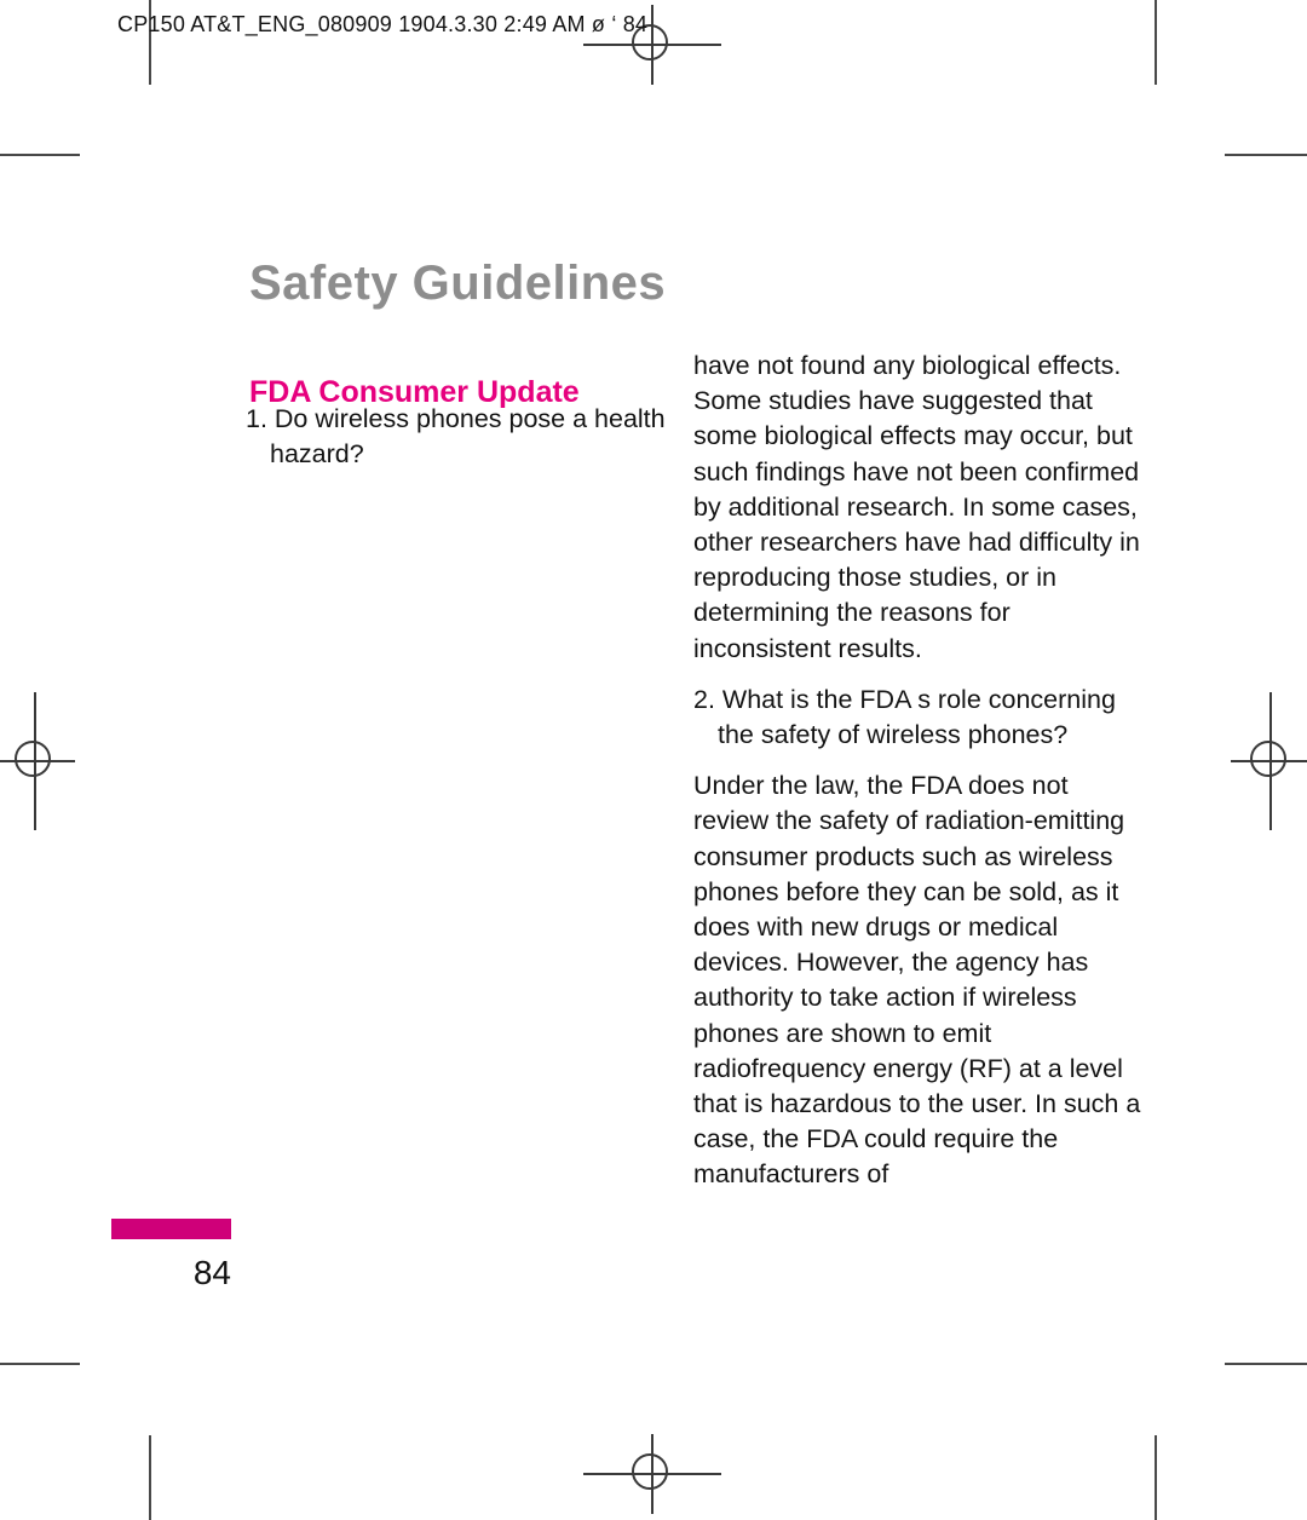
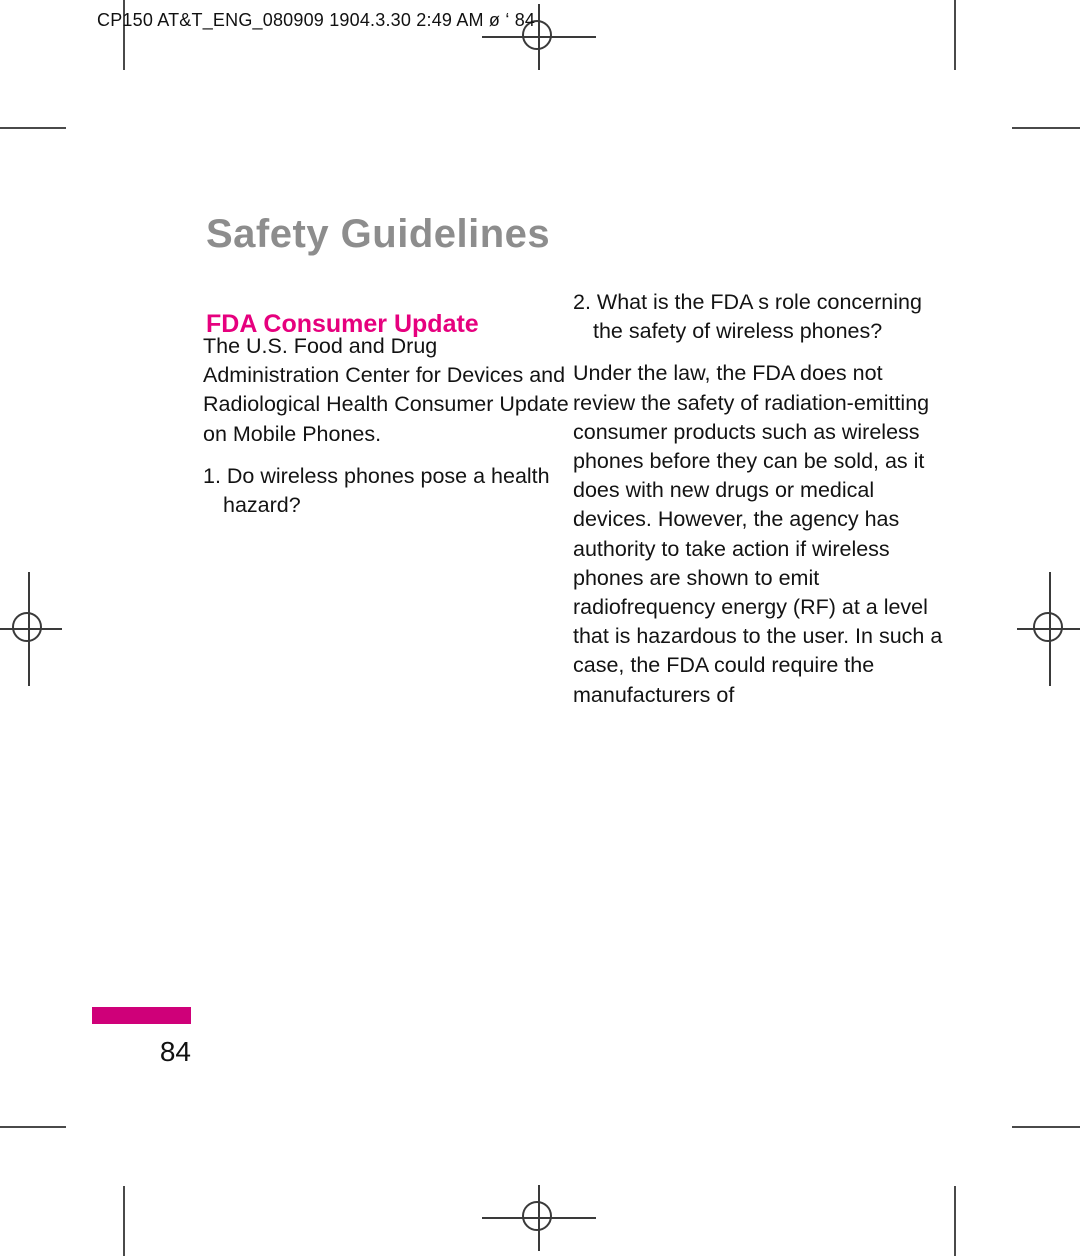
  CP150 AT&T_ENG_080909 1904.3.30 2:49 AM ø ‘ 84
  Safety Guidelines
  FDA Consumer Update
+ The U.S. Food and Drug Administration Center for Devices and Radiological Health Consumer Update on Mobile Phones.
  1. Do wireless phones pose a health hazard?
- have not found any biological effects. Some studies have suggested that some biological effects may occur, but such findings have not been confirmed by additional research. In some cases, other researchers have had difficulty in reproducing those studies, or in determining the reasons for inconsistent results.
  2. What is the FDA s role concerning the safety of wireless phones?
  Under the law, the FDA does not review the safety of radiation-emitting consumer products such as wireless phones before they can be sold, as it does with new drugs or medical devices. However, the agency has authority to take action if wireless phones are shown to emit radiofrequency energy (RF) at a level that is hazardous to the user. In such a case, the FDA could require the manufacturers of
  84
